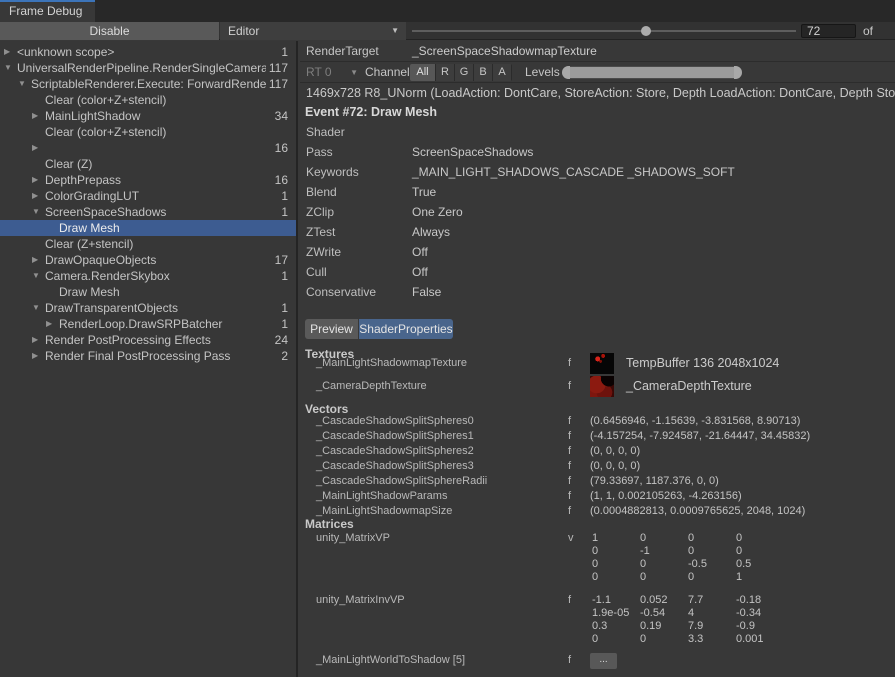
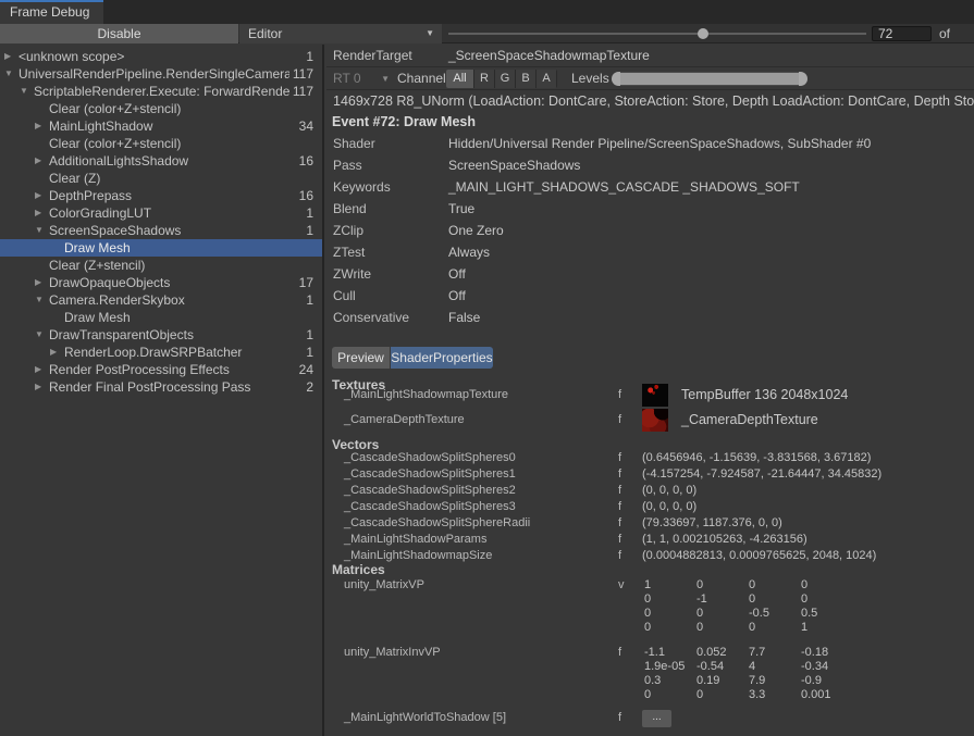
  Frame Debug
  Disable
  Editor
  ▼
  72
  ▶
  <unknown scope>
  1
  ▼
  UniversalRenderPipeline.RenderSingleCamera
  117
  ▼
  ScriptableRenderer.Execute: ForwardRende
  117
  Clear (color+Z+stencil)
  ▶
  MainLightShadow
  34
  Clear (color+Z+stencil)
  ▶
+ AdditionalLightsShadow
  16
  Clear (Z)
  ▶
  DepthPrepass
  16
  ▶
  ColorGradingLUT
  1
  ▼
  ScreenSpaceShadows
  1
  Draw Mesh
  Clear (Z+stencil)
  ▶
  DrawOpaqueObjects
  17
  ▼
  Camera.RenderSkybox
  1
  Draw Mesh
  ▼
  DrawTransparentObjects
  1
  ▶
  RenderLoop.DrawSRPBatcher
  1
  ▶
  Render PostProcessing Effects
  24
  ▶
  Render Final PostProcessing Pass
  2
  RenderTarget
  _ScreenSpaceShadowmapTexture
  RT 0
  ▼
  Channel
  All
  R
  G
  B
  A
  Levels
  1469x728 R8_UNorm (LoadAction: DontCare, StoreAction: Store, Depth LoadAction: DontCare, Depth Sto
  Event #72: Draw Mesh
  Shader
+ Hidden/Universal Render Pipeline/ScreenSpaceShadows, SubShader #0
  Pass
  ScreenSpaceShadows
  Keywords
  _MAIN_LIGHT_SHADOWS_CASCADE _SHADOWS_SOFT
  Blend
  True
  ZClip
  One Zero
  ZTest
  Always
  ZWrite
  Off
  Cull
  Off
  Conservative
  False
  Preview
  ShaderProperties
  Textures
  _MainLightShadowmapTexture
  f
  TempBuffer 136 2048x1024
  _CameraDepthTexture
  f
  _CameraDepthTexture
  Vectors
  _CascadeShadowSplitSpheres0
  f
- (0.6456946, -1.15639, -3.831568, 8.90713)
+ (0.6456946, -1.15639, -3.831568, 3.67182)
  _CascadeShadowSplitSpheres1
  f
  (-4.157254, -7.924587, -21.64447, 34.45832)
  _CascadeShadowSplitSpheres2
  f
  (0, 0, 0, 0)
  _CascadeShadowSplitSpheres3
  f
  (0, 0, 0, 0)
  _CascadeShadowSplitSphereRadii
  f
  (79.33697, 1187.376, 0, 0)
  _MainLightShadowParams
  f
  (1, 1, 0.002105263, -4.263156)
  _MainLightShadowmapSize
  f
  (0.0004882813, 0.0009765625, 2048, 1024)
  Matrices
  unity_MatrixVP
  v
  1
  0
  0
  0
  0
  -1
  0
  0
  0
  0
  -0.5
  0.5
  0
  0
  0
  1
  unity_MatrixInvVP
  f
  -1.1
  0.052
  7.7
  -0.18
  1.9e-05
  -0.54
  4
  -0.34
  0.3
  0.19
  7.9
  -0.9
  0
  0
  3.3
  0.001
  _MainLightWorldToShadow [5]
  f
  ...
